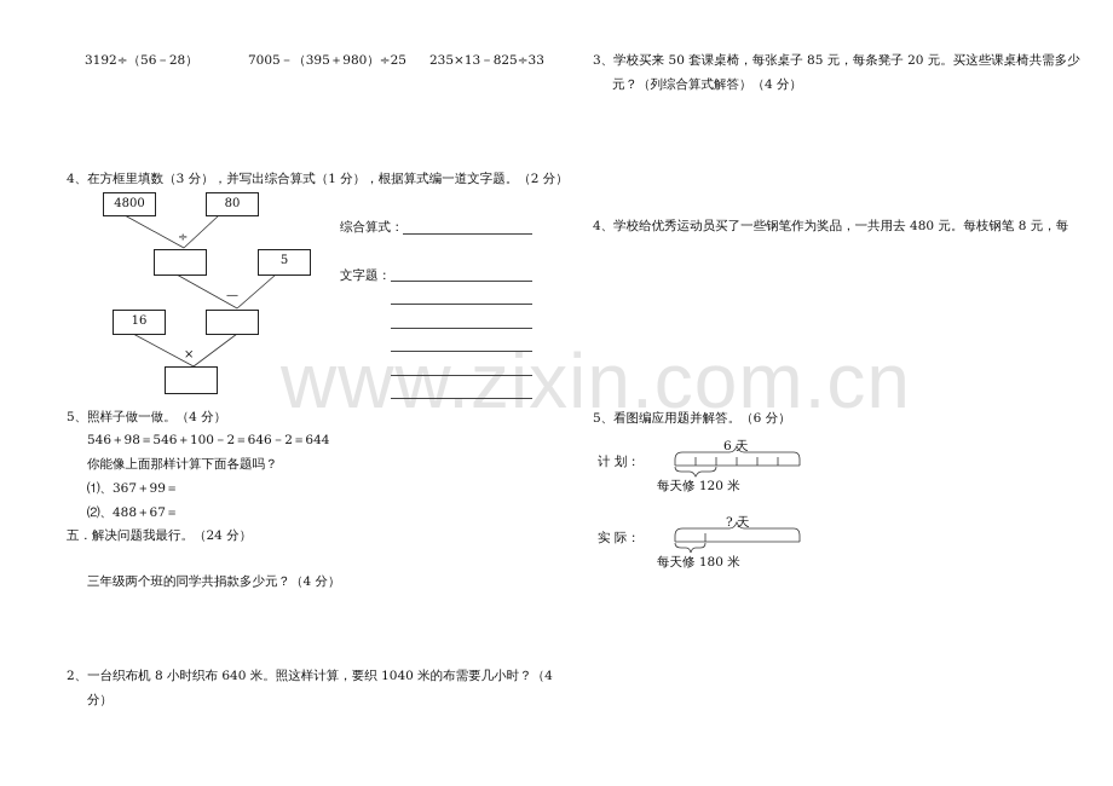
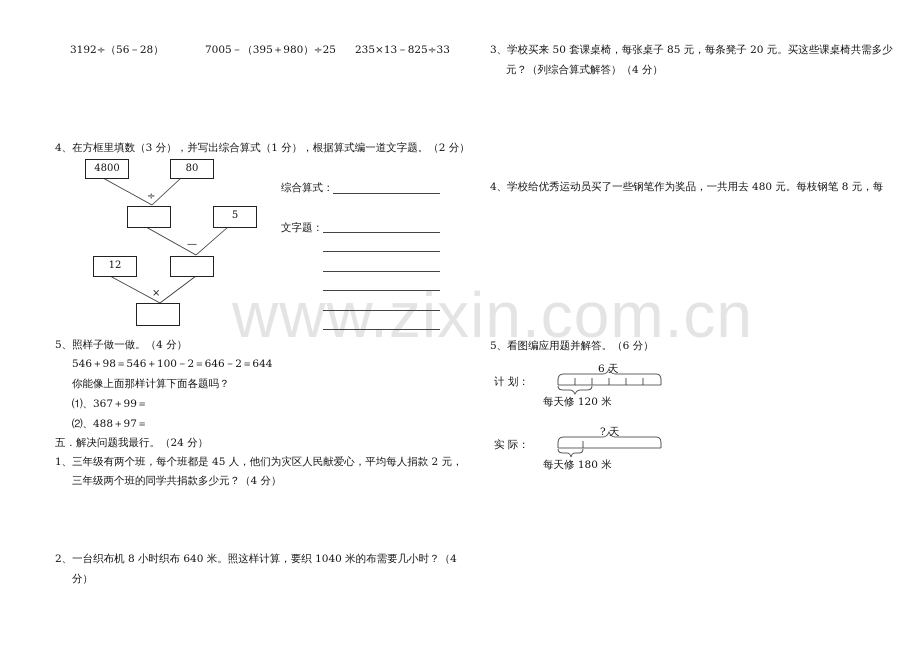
  www.zixin.com.cn
  3192÷（56－28）
  7005－（395＋980）÷25
  235×13－825÷33
  4、在方框里填数（3 分），并写出综合算式（1 分），根据算式编一道文字题。（2 分）
  4800
  80
  ÷
  5
  —
- 16
+ 12
  ×
  综合算式：
  文字题：
  5、照样子做一做。（4 分）
  546＋98＝546＋100－2＝646－2＝644
  你能像上面那样计算下面各题吗？
  ⑴、367＋99＝
- ⑵、488＋67＝
+ ⑵、488＋97＝
  五．解决问题我最行。（24 分）
+ 1、三年级有两个班，每个班都是 45 人，他们为灾区人民献爱心，平均每人捐款 2 元，
  三年级两个班的同学共捐款多少元？（4 分）
  2、一台织布机 8 小时织布 640 米。照这样计算，要织 1040 米的布需要几小时？（4
  分）
  3、学校买来 50 套课桌椅，每张桌子 85 元，每条凳子 20 元。买这些课桌椅共需多少
  元？（列综合算式解答）（4 分）
  4、学校给优秀运动员买了一些钢笔作为奖品，一共用去 480 元。每枝钢笔 8 元，每
  5、看图编应用题并解答。（6 分）
  计 划：
  6 天
  每天修 120 米
  实 际：
  ? 天
  每天修 180 米
